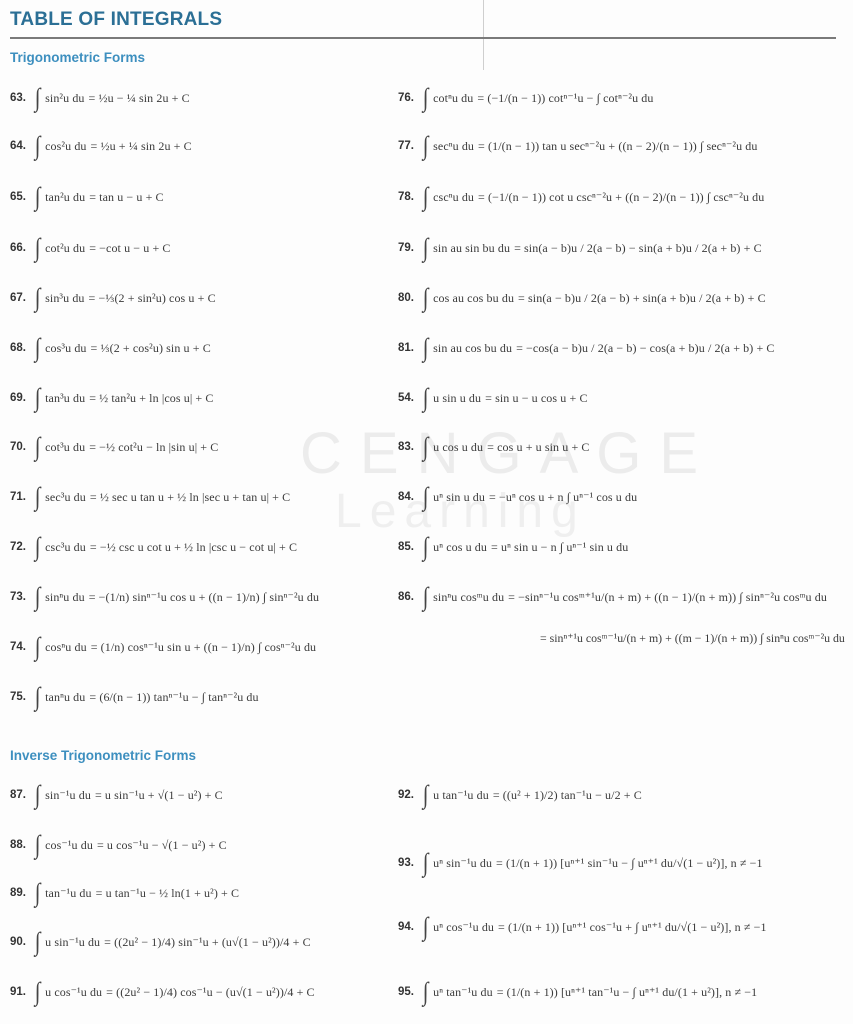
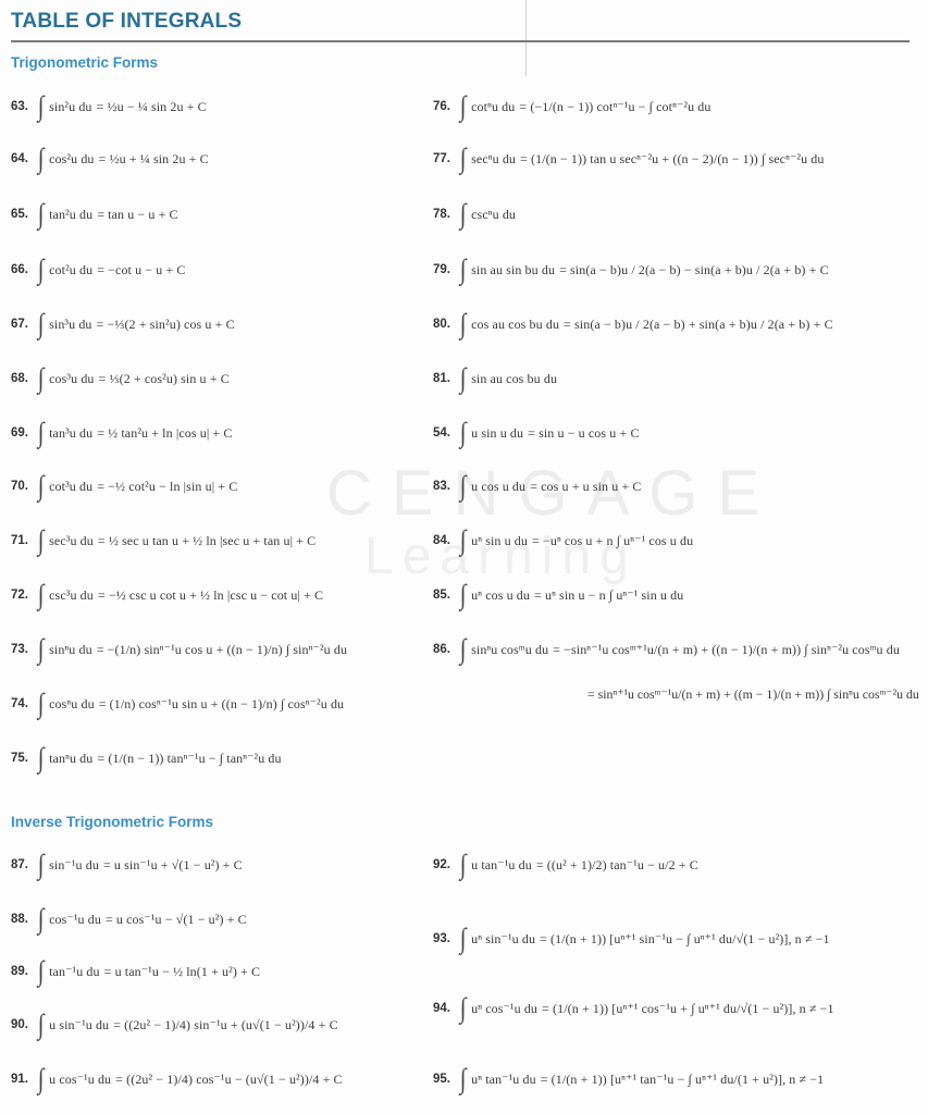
  CENGAGE
  Learning
  TABLE OF INTEGRALS
  Trigonometric Forms
  Inverse Trigonometric Forms
  63.
  ∫
  sin²u du
  = ½u − ¼ sin 2u + C
  64.
  ∫
  cos²u du
  = ½u + ¼ sin 2u + C
  65.
  ∫
  tan²u du
  = tan u − u + C
  66.
  ∫
  cot²u du
  = −cot u − u + C
  67.
  ∫
  sin³u du
  = −⅓(2 + sin²u) cos u + C
  68.
  ∫
  cos³u du
  = ⅓(2 + cos²u) sin u + C
  69.
  ∫
  tan³u du
  = ½ tan²u + ln |cos u| + C
  70.
  ∫
  cot³u du
  = −½ cot²u − ln |sin u| + C
  71.
  ∫
  sec³u du
  = ½ sec u tan u + ½ ln |sec u + tan u| + C
  72.
  ∫
  csc³u du
  = −½ csc u cot u + ½ ln |csc u − cot u| + C
  73.
  ∫
  sinⁿu du
  = −(1/n) sinⁿ⁻¹u cos u + ((n − 1)/n) ∫ sinⁿ⁻²u du
  74.
  ∫
  cosⁿu du
  = (1/n) cosⁿ⁻¹u sin u + ((n − 1)/n) ∫ cosⁿ⁻²u du
  75.
  ∫
  tanⁿu du
- = (6/(n − 1)) tanⁿ⁻¹u − ∫ tanⁿ⁻²u du
+ = (1/(n − 1)) tanⁿ⁻¹u − ∫ tanⁿ⁻²u du
  76.
  ∫
  cotⁿu du
  = (−1/(n − 1)) cotⁿ⁻¹u − ∫ cotⁿ⁻²u du
  77.
  ∫
  secⁿu du
  = (1/(n − 1)) tan u secⁿ⁻²u + ((n − 2)/(n − 1)) ∫ secⁿ⁻²u du
  78.
  ∫
  cscⁿu du
- = (−1/(n − 1)) cot u cscⁿ⁻²u + ((n − 2)/(n − 1)) ∫ cscⁿ⁻²u du
  79.
  ∫
  sin au sin bu du
  = sin(a − b)u / 2(a − b) − sin(a + b)u / 2(a + b) + C
  80.
  ∫
  cos au cos bu du
  = sin(a − b)u / 2(a − b) + sin(a + b)u / 2(a + b) + C
  81.
  ∫
  sin au cos bu du
- = −cos(a − b)u / 2(a − b) − cos(a + b)u / 2(a + b) + C
  54.
  ∫
  u sin u du
  = sin u − u cos u + C
  83.
  ∫
  u cos u du
  = cos u + u sin u + C
  84.
  ∫
  uⁿ sin u du
  = −uⁿ cos u + n ∫ uⁿ⁻¹ cos u du
  85.
  ∫
  uⁿ cos u du
  = uⁿ sin u − n ∫ uⁿ⁻¹ sin u du
  86.
  ∫
  sinⁿu cosᵐu du
  = −sinⁿ⁻¹u cosᵐ⁺¹u/(n + m) + ((n − 1)/(n + m)) ∫ sinⁿ⁻²u cosᵐu du
  = sinⁿ⁺¹u cosᵐ⁻¹u/(n + m) + ((m − 1)/(n + m)) ∫ sinⁿu cosᵐ⁻²u du
  87.
  ∫
  sin⁻¹u du
  = u sin⁻¹u + √(1 − u²) + C
  88.
  ∫
  cos⁻¹u du
  = u cos⁻¹u − √(1 − u²) + C
  89.
  ∫
  tan⁻¹u du
  = u tan⁻¹u − ½ ln(1 + u²) + C
  90.
  ∫
  u sin⁻¹u du
  = ((2u² − 1)/4) sin⁻¹u + (u√(1 − u²))/4 + C
  91.
  ∫
  u cos⁻¹u du
  = ((2u² − 1)/4) cos⁻¹u − (u√(1 − u²))/4 + C
  92.
  ∫
  u tan⁻¹u du
  = ((u² + 1)/2) tan⁻¹u − u/2 + C
  93.
  ∫
  uⁿ sin⁻¹u du
  = (1/(n + 1)) [uⁿ⁺¹ sin⁻¹u − ∫ uⁿ⁺¹ du/√(1 − u²)], n ≠ −1
  94.
  ∫
  uⁿ cos⁻¹u du
  = (1/(n + 1)) [uⁿ⁺¹ cos⁻¹u + ∫ uⁿ⁺¹ du/√(1 − u²)], n ≠ −1
  95.
  ∫
  uⁿ tan⁻¹u du
  = (1/(n + 1)) [uⁿ⁺¹ tan⁻¹u − ∫ uⁿ⁺¹ du/(1 + u²)], n ≠ −1
